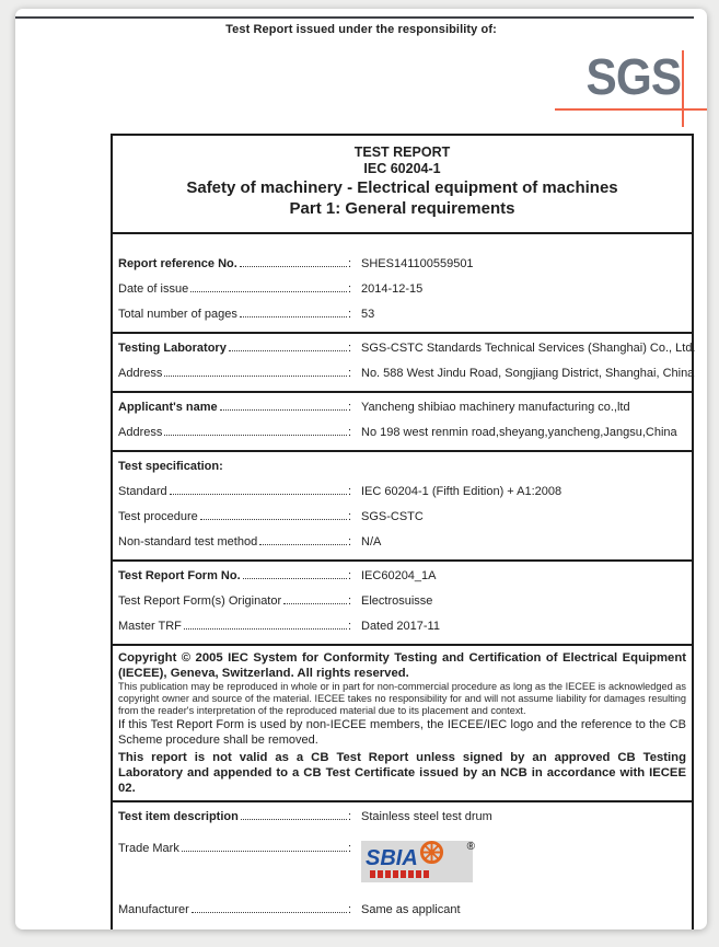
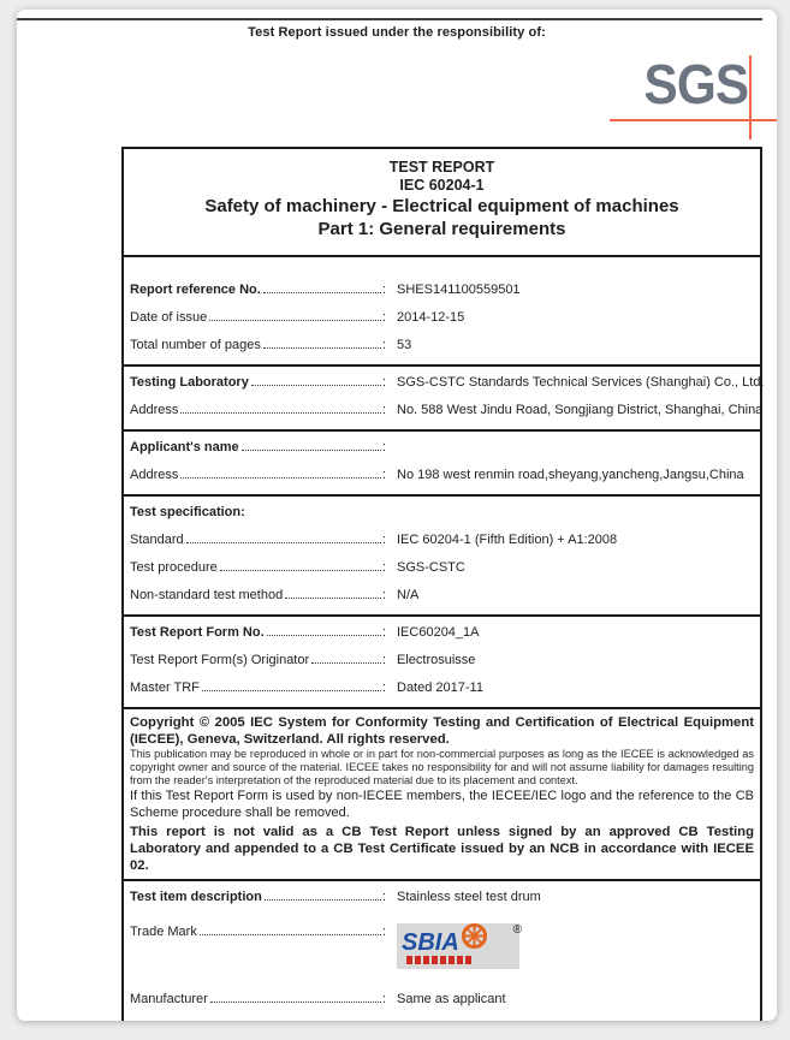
  Test Report issued under the responsibility of:
  SGS
  TEST REPORT
  IEC 60204-1
  Safety of machinery - Electrical equipment of machines
  Part 1: General requirements
  Report reference No.
  :
  SHES141100559501
  Date of issue
  :
  2014-12-15
  Total number of pages
  :
  53
  Testing Laboratory
  :
  SGS-CSTC Standards Technical Services (Shanghai) Co., Ltd.
  Address
  :
  No. 588 West Jindu Road, Songjiang District, Shanghai, China
  Applicant's name
  :
- Yancheng shibiao machinery manufacturing co.,ltd
  Address
  :
  No 198 west renmin road,sheyang,yancheng,Jangsu,China
  Test specification:
  Standard
  :
  IEC 60204-1 (Fifth Edition) + A1:2008
  Test procedure
  :
  SGS-CSTC
  Non-standard test method
  :
  N/A
  Test Report Form No.
  :
  IEC60204_1A
  Test Report Form(s) Originator
  :
  Electrosuisse
  Master TRF
  :
  Dated 2017-11
  Copyright © 2005 IEC System for Conformity Testing and Certification of Electrical Equipment (IECEE), Geneva, Switzerland. All rights reserved.
- This publication may be reproduced in whole or in part for non-commercial procedure as long as the IECEE is acknowledged as copyright owner and source of the material. IECEE takes no responsibility for and will not assume liability for damages resulting from the reader's interpretation of the reproduced material due to its placement and context.
+ This publication may be reproduced in whole or in part for non-commercial purposes as long as the IECEE is acknowledged as copyright owner and source of the material. IECEE takes no responsibility for and will not assume liability for damages resulting from the reader's interpretation of the reproduced material due to its placement and context.
  If this Test Report Form is used by non-IECEE members, the IECEE/IEC logo and the reference to the CB Scheme procedure shall be removed.
  This report is not valid as a CB Test Report unless signed by an approved CB Testing Laboratory and appended to a CB Test Certificate issued by an NCB in accordance with IECEE 02.
  Test item description
  :
  Stainless steel test drum
  Trade Mark
  :
  SBIA
  ®
  Manufacturer
  :
  Same as applicant
